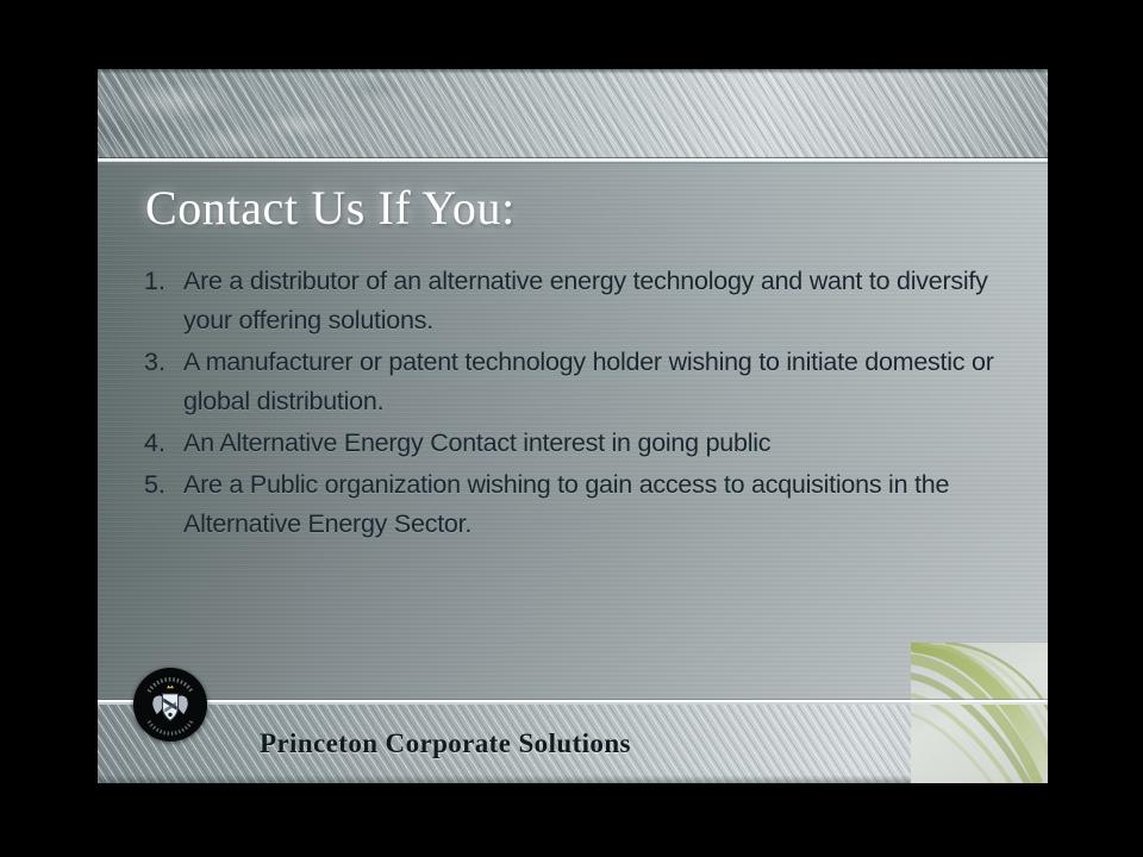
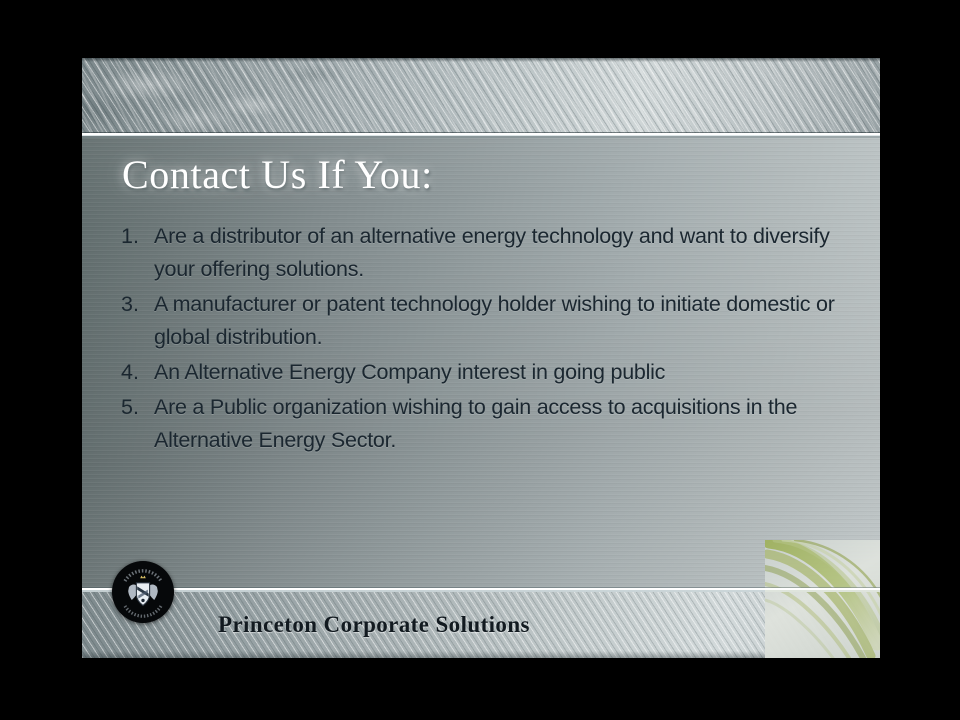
  Contact Us If You:
  1.
  Are a distributor of an alternative energy technology and want to diversify your offering solutions.
  3.
  A manufacturer or patent technology holder wishing to initiate domestic or global distribution.
  4.
- An Alternative Energy Contact interest in going public
+ An Alternative Energy Company interest in going public
  5.
  Are a Public organization wishing to gain access to acquisitions in the Alternative Energy Sector.
  Princeton Corporate Solutions
